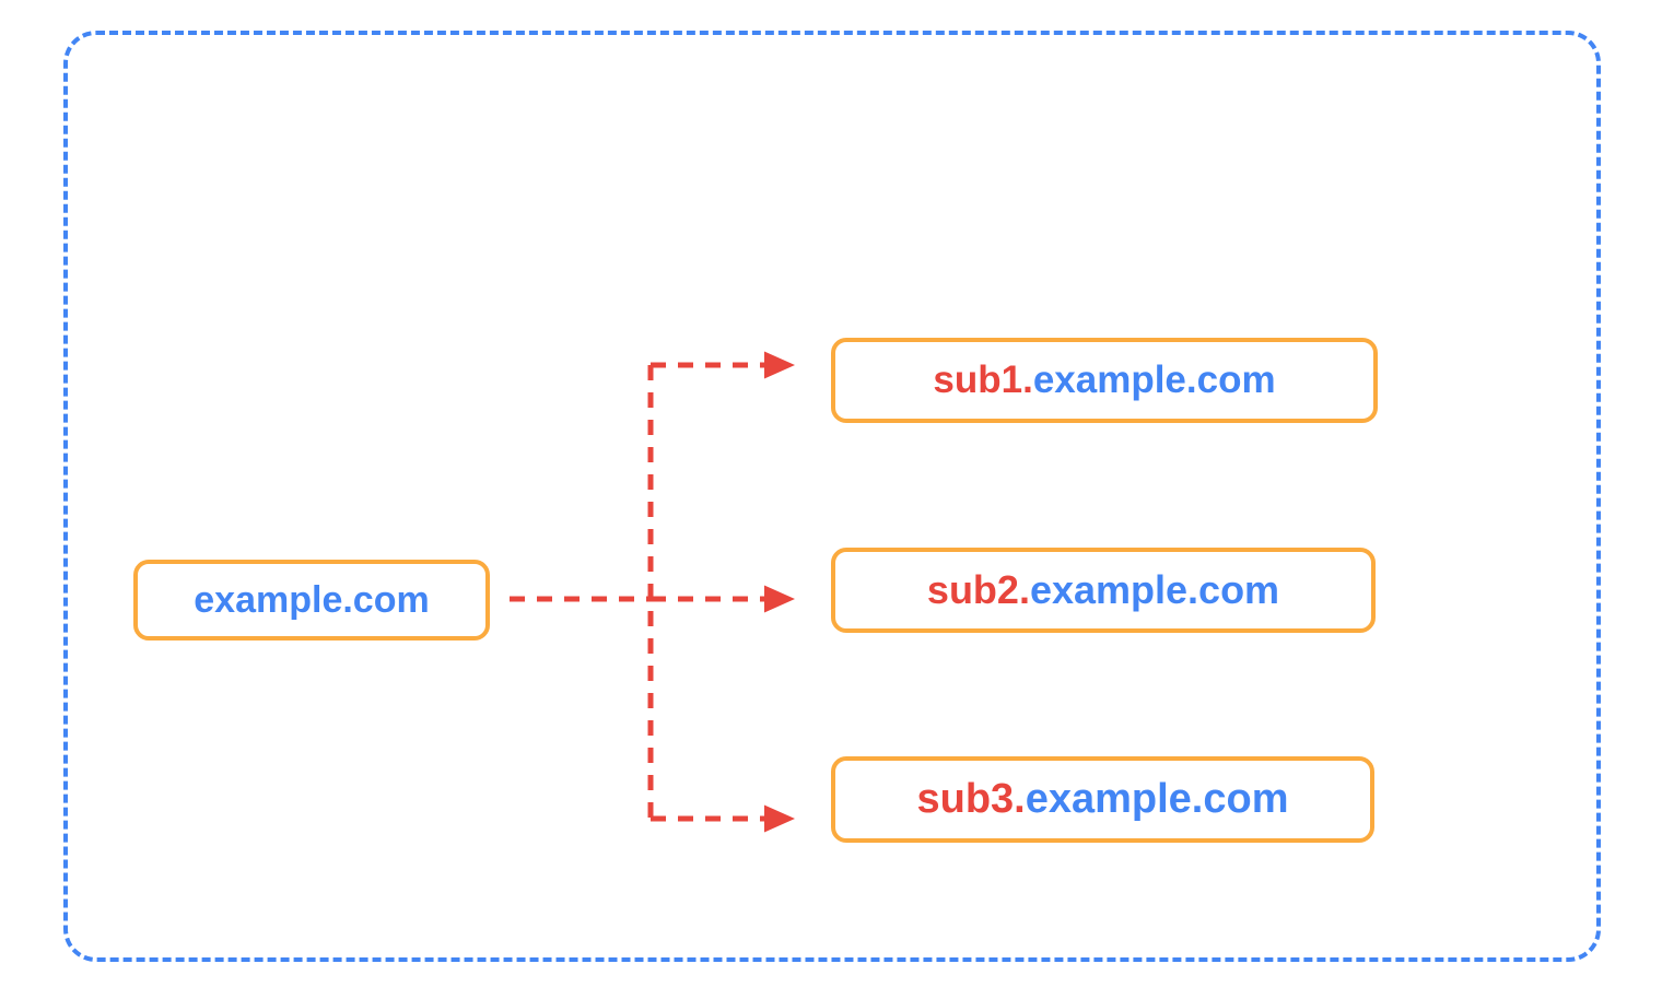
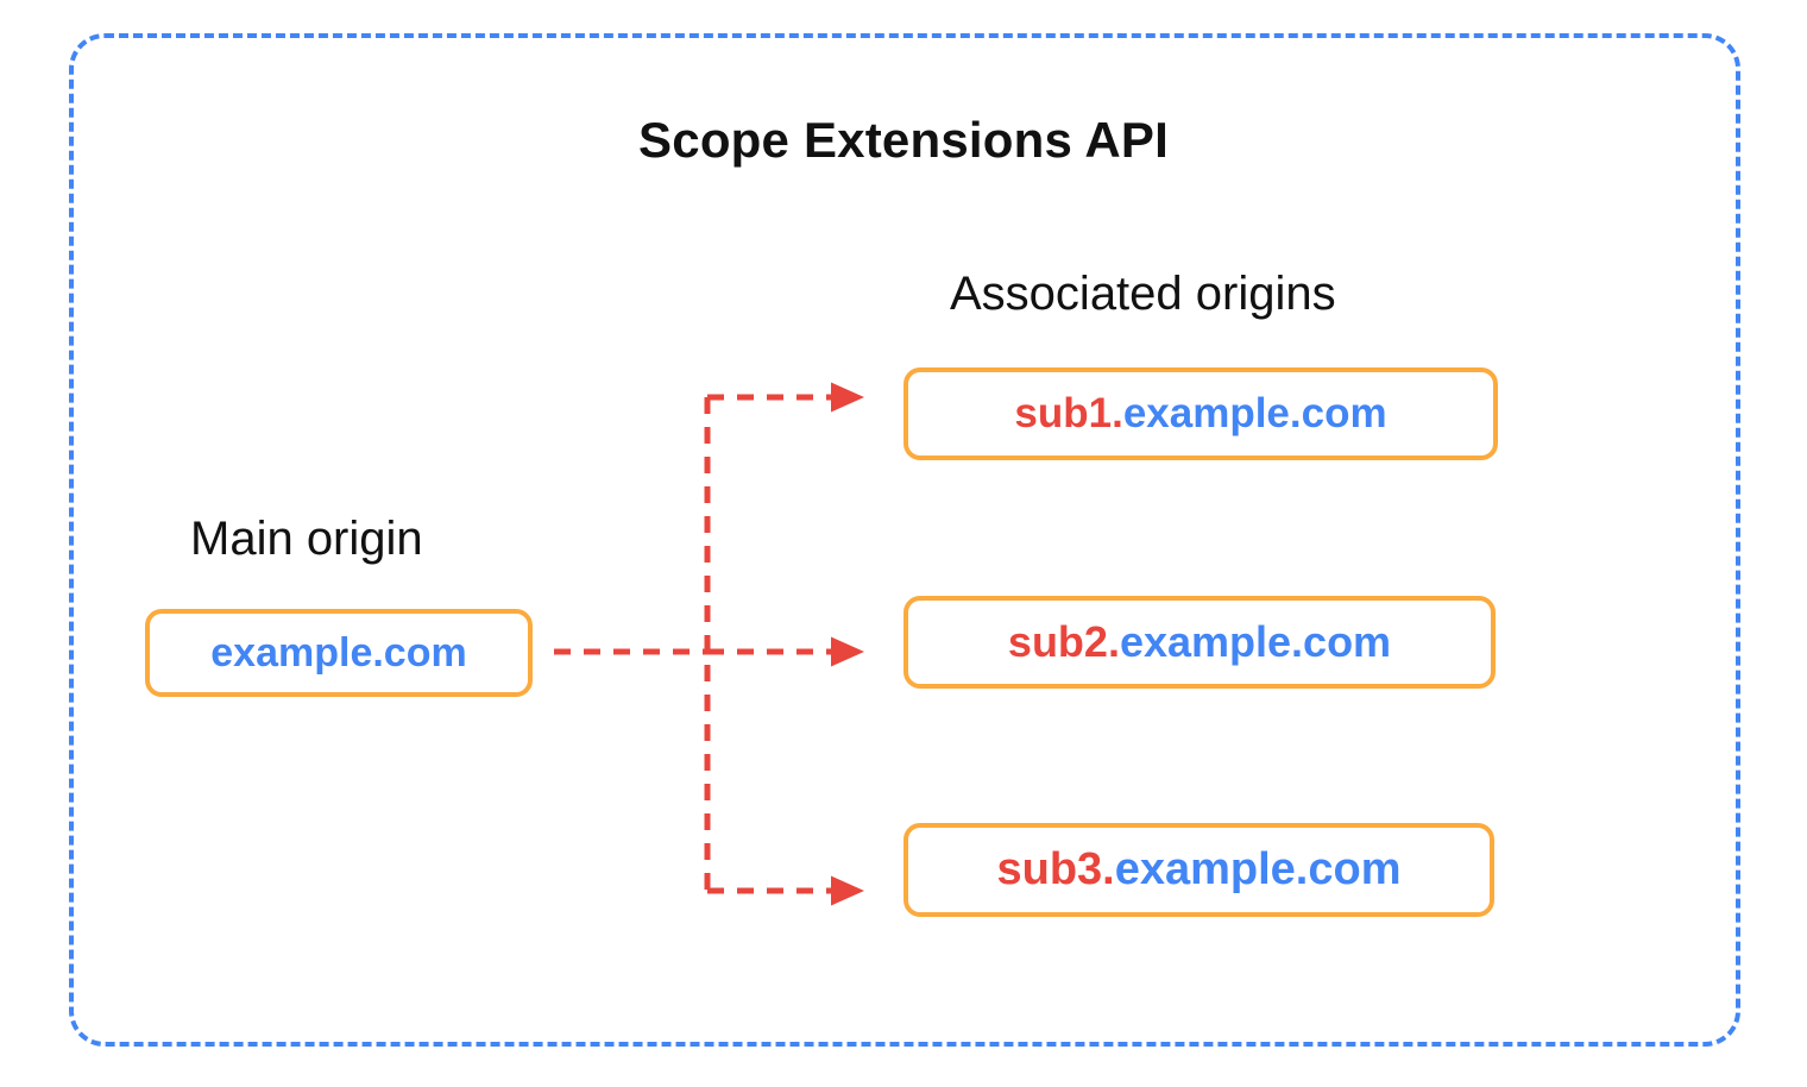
+ Scope Extensions API
+ Main origin
+ Associated origins
  example.com
  sub1.
  example.com
  sub2.
  example.com
  sub3.
  example.com
